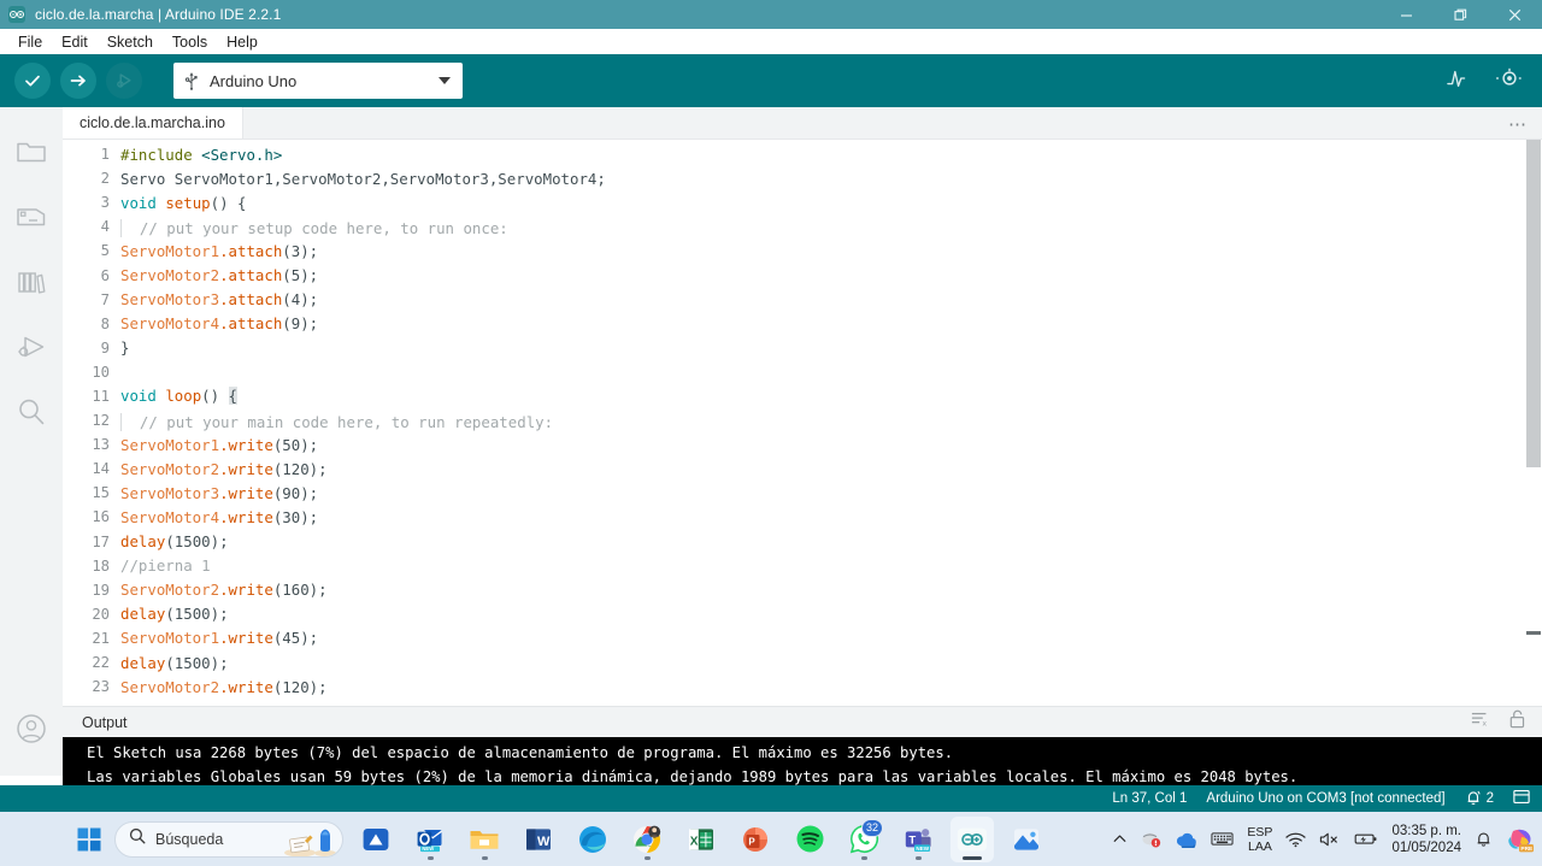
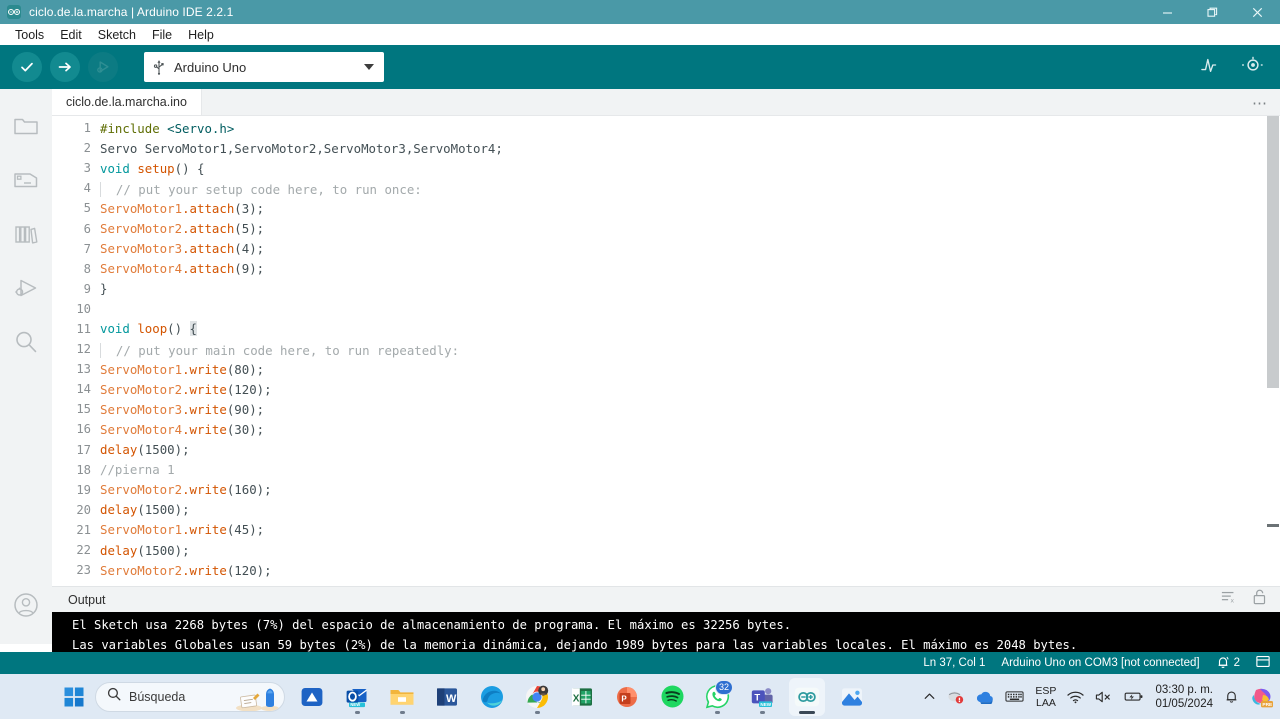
  ciclo.de.la.marcha | Arduino IDE 2.2.1
- File
+ Tools
  Edit
  Sketch
- Tools
+ File
  Help
  Arduino Uno
  ciclo.de.la.marcha.ino
  ⋯
  1
  #include <Servo.h>
  2
  Servo ServoMotor1,ServoMotor2,ServoMotor3,ServoMotor4;
  3
  void setup() {
  4
  // put your setup code here, to run once:
  5
  ServoMotor1.attach(3);
  6
  ServoMotor2.attach(5);
  7
  ServoMotor3.attach(4);
  8
  ServoMotor4.attach(9);
  9
  }
  10
  11
  void loop() {
  12
  // put your main code here, to run repeatedly:
  13
- ServoMotor1.write(50);
+ ServoMotor1.write(80);
  14
  ServoMotor2.write(120);
  15
  ServoMotor3.write(90);
  16
  ServoMotor4.write(30);
  17
  delay(1500);
  18
  //pierna 1
  19
  ServoMotor2.write(160);
  20
  delay(1500);
  21
  ServoMotor1.write(45);
  22
  delay(1500);
  23
  ServoMotor2.write(120);
  Output
  El Sketch usa 2268 bytes (7%) del espacio de almacenamiento de programa. El máximo es 32256 bytes.
  Las variables Globales usan 59 bytes (2%) de la memoria dinámica, dejando 1989 bytes para las variables locales. El máximo es 2048 bytes.
  Ln 37, Col 1
  Arduino Uno on COM3 [not connected]
  2
  Búsqueda
  W
  X
  P
  32
  T
  ESP
  LAA
- 03:35 p. m.
+ 03:30 p. m.
  01/05/2024
